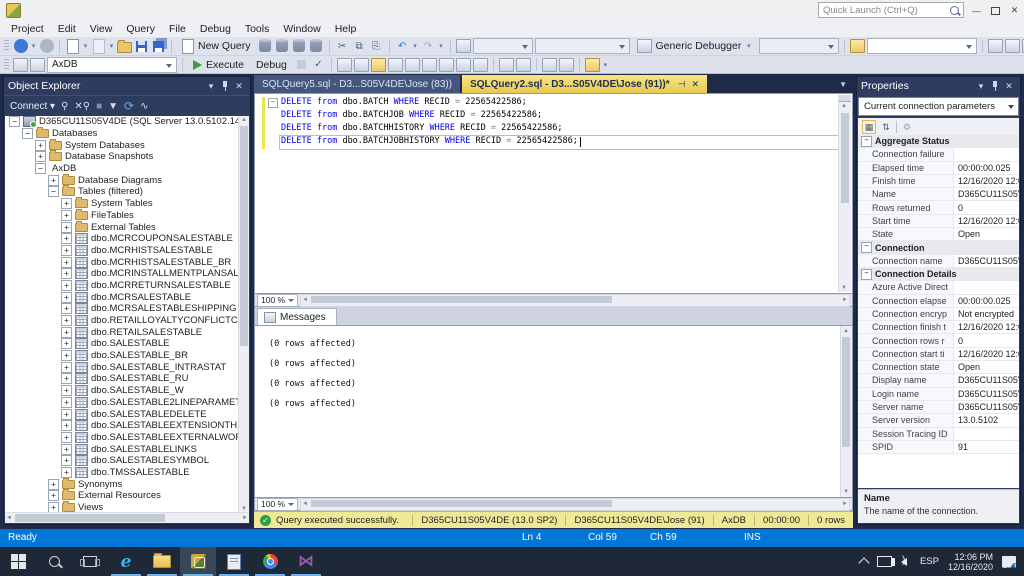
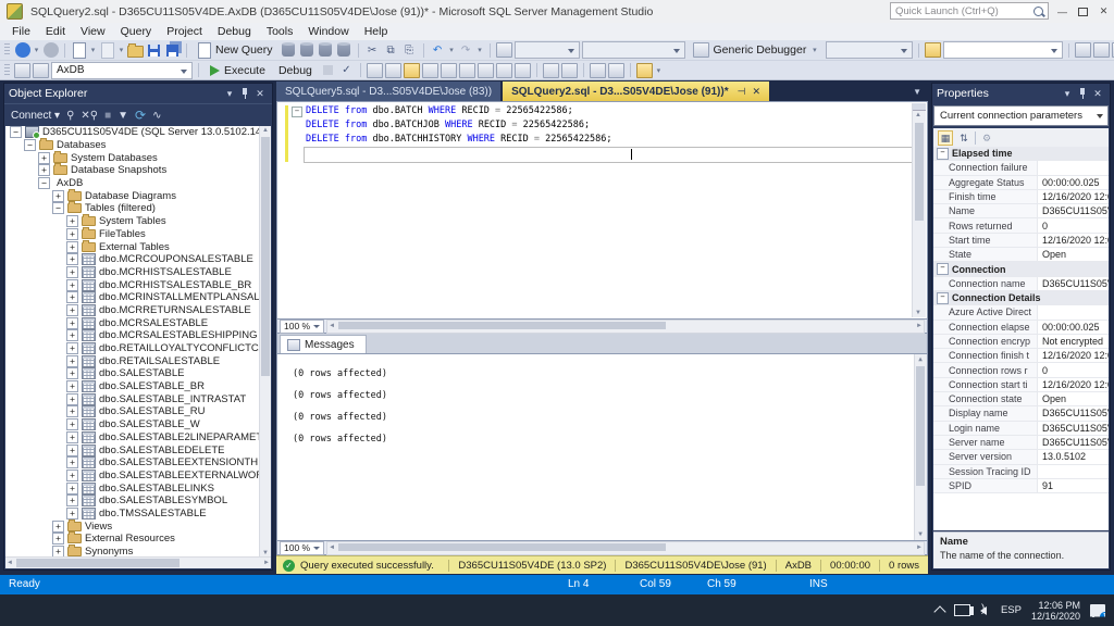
+ SQLQuery2.sql - D365CU11S05V4DE.AxDB (D365CU11S05V4DE\Jose (91))* - Microsoft SQL Server Management Studio
  Quick Launch (Ctrl+Q)
  —
  ✕
- Project
+ File
  Edit
  View
  Query
- File
+ Project
  Debug
  Tools
  Window
  Help
  New Query
  ✂
  ⧉
  ⎘
  ↶
  ↷
  Generic Debugger
  AxDB
  Execute
  Debug
  ✓
  Object Explorer
  ▾
  ✕
  Connect ▾
  ⚲
  ✕⚲
  ■
  ▼
  ⟳
  ∿
  −
  D365CU11S05V4DE (SQL Server 13.0.5102.1
  −
  Databases
  +
  System Databases
  +
  Database Snapshots
  −
  AxDB
  +
  Database Diagrams
  −
  Tables (filtered)
  +
  System Tables
  +
  FileTables
  +
  External Tables
  +
  dbo.MCRCOUPONSALESTABLE
  +
  dbo.MCRHISTSALESTABLE
  +
  dbo.MCRHISTSALESTABLE_BR
  +
  dbo.MCRINSTALLMENTPLANSAL
  +
  dbo.MCRRETURNSALESTABLE
  +
  dbo.MCRSALESTABLE
  +
  dbo.MCRSALESTABLESHIPPING
  +
  dbo.RETAILLOYALTYCONFLICTC
  +
  dbo.RETAILSALESTABLE
  +
  dbo.SALESTABLE
  +
  dbo.SALESTABLE_BR
  +
  dbo.SALESTABLE_INTRASTAT
  +
  dbo.SALESTABLE_RU
  +
  dbo.SALESTABLE_W
  +
  dbo.SALESTABLE2LINEPARAME
  +
  dbo.SALESTABLEDELETE
  +
  dbo.SALESTABLEEXTENSIONTH
  +
  dbo.SALESTABLEEXTERNALWO
  +
  dbo.SALESTABLELINKS
  +
  dbo.SALESTABLESYMBOL
  +
  dbo.TMSSALESTABLE
  +
- Synonyms
+ Views
  +
  External Resources
  +
- Views
+ Synonyms
  SQLQuery5.sql - D3...S05V4DE\Jose (83))
  SQLQuery2.sql - D3...S05V4DE\Jose (91))*
  ⊣
  ✕
  ▼
  −
  DELETE from dbo.BATCH WHERE RECID = 22565422586;
  DELETE from dbo.BATCHJOB WHERE RECID = 22565422586;
  DELETE from dbo.BATCHHISTORY WHERE RECID = 22565422586;
- DELETE from dbo.BATCHJOBHISTORY WHERE RECID = 22565422586;
  100 %
  Messages
  (0 rows affected)
  (0 rows affected)
  (0 rows affected)
  (0 rows affected)
  100 %
  ✓
  Query executed successfully.
  D365CU11S05V4DE (13.0 SP2)
  D365CU11S05V4DE\Jose (91)
  AxDB
  00:00:00
  0 rows
  Properties
  ▾
  ✕
  Current connection parameters
  ▦
  ⇅
  ⚙
  −
- Aggregate Status
+ Elapsed time
  Connection failure
- Elapsed time
+ Aggregate Status
  00:00:00.025
  Finish time
  Name
  D365CU11S05
  Rows returned
  0
  Start time
  State
  Open
  −
  Connection
  Connection name
  −
  Connection Details
  Azure Active Direct
  Connection elapse
  00:00:00.025
  Connection encryp
  Not encrypted
  Connection finish t
  Connection rows r
  0
  Connection start ti
  Connection state
  Open
  Display name
  D365CU11S05
  Login name
  Server name
  D365CU11S05
  Server version
  13.0.5102
  Session Tracing ID
  SPID
  91
  Name
  The name of the connection.
  Ready
  Ln 4
  Col 59
  Ch 59
  INS
- e
- ⋈
  ESP
  12:06 PM
  12/16/2020
